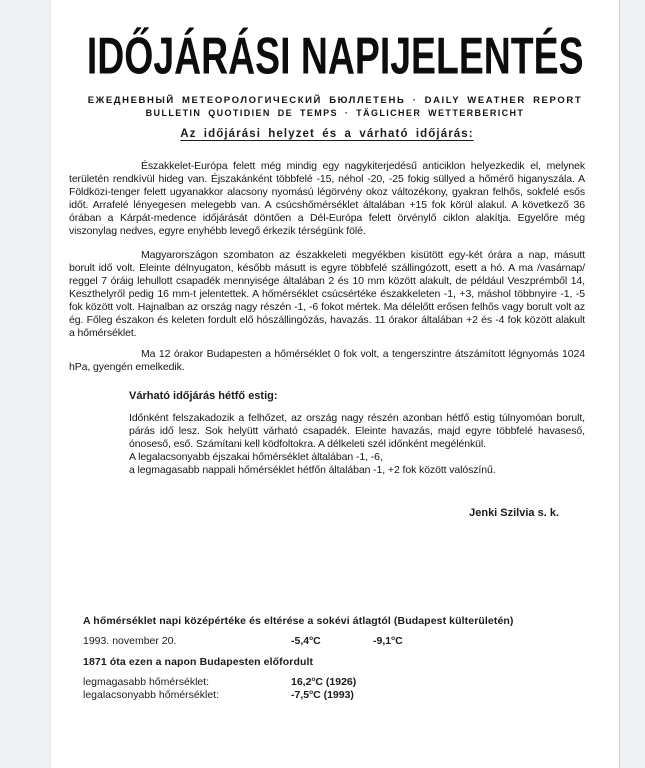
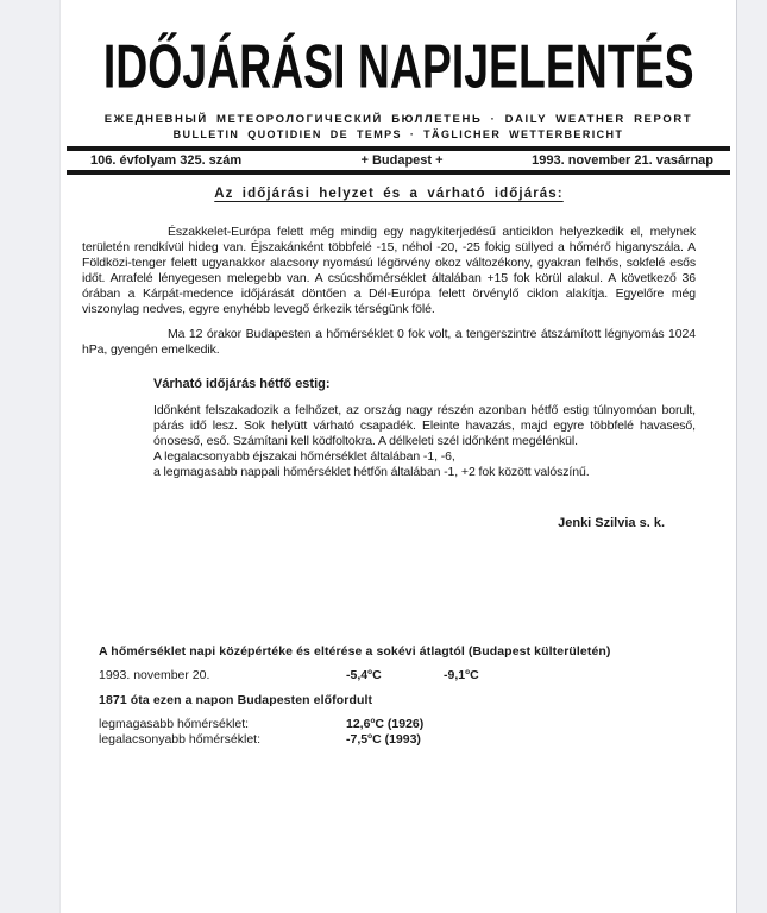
  IDŐJÁRÁSI NAPIJELENTÉS
  ЕЖЕДНЕВНЫЙ МЕТЕОРОЛОГИЧЕСКИЙ БЮЛЛЕТЕНЬ · DAILY WEATHER REPORT
  BULLETIN QUOTIDIEN DE TEMPS · TÄGLICHER WETTERBERICHT
+ 106. évfolyam 325. szám
+ + Budapest +
+ 1993. november 21. vasárnap
  Az időjárási helyzet és a várható időjárás:
  Északkelet-Európa felett még mindig egy nagykiterjedésű anticiklon helyezkedik el, melynek területén rendkívül hideg van. Éjszakánként többfelé -15, néhol -20, -25 fokig süllyed a hőmérő higanyszála. A Földközi-tenger felett ugyanakkor alacsony nyomású légörvény okoz változékony, gyakran felhős, sokfelé esős időt. Arrafelé lényegesen melegebb van. A csúcshőmérséklet általában +15 fok körül alakul. A következő 36 órában a Kárpát-medence időjárását döntően a Dél-Európa felett örvénylő ciklon alakítja. Egyelőre még viszonylag nedves, egyre enyhébb levegő érkezik térségünk fölé.
- Magyarországon szombaton az északkeleti megyékben kisütött egy-két órára a nap, másutt borult idő volt. Eleinte délnyugaton, később másutt is egyre többfelé szállingózott, esett a hó. A ma /vasárnap/ reggel 7 óráig lehullott csapadék mennyisége általában 2 és 10 mm között alakult, de például Veszprémből 14, Keszthelyről pedig 16 mm-t jelentettek. A hőmérséklet csúcsértéke északkeleten -1, +3, máshol többnyire -1, -5 fok között volt. Hajnalban az ország nagy részén -1, -6 fokot mértek. Ma délelőtt erősen felhős vagy borult volt az ég. Főleg északon és keleten fordult elő hószállingózás, havazás. 11 órakor általában +2 és -4 fok között alakult a hőmérséklet.
  Ma 12 órakor Budapesten a hőmérséklet 0 fok volt, a tengerszintre átszámított légnyomás 1024 hPa, gyengén emelkedik.
  Várható időjárás hétfő estig:
  Időnként felszakadozik a felhőzet, az ország nagy részén azonban hétfő estig túlnyomóan borult, párás idő lesz. Sok helyütt várható csapadék. Eleinte havazás, majd egyre többfelé havaseső, ónoseső, eső. Számítani kell ködfoltokra. A délkeleti szél időnként megélénkül.
  A legalacsonyabb éjszakai hőmérséklet általában -1, -6,
  a legmagasabb nappali hőmérséklet hétfőn általában -1, +2 fok között valószínű.
  Jenki Szilvia s. k.
  A hőmérséklet napi középértéke és eltérése a sokévi átlagtól (Budapest külterületén)
  1993. november 20.
  -5,4 C
  -9,1 C
  1871 óta ezen a napon Budapesten előfordult
  legmagasabb hőmérséklet:
- 16,2 C (1926)
+ 12,6 C (1926)
  legalacsonyabb hőmérséklet:
  -7,5 C (1993)
